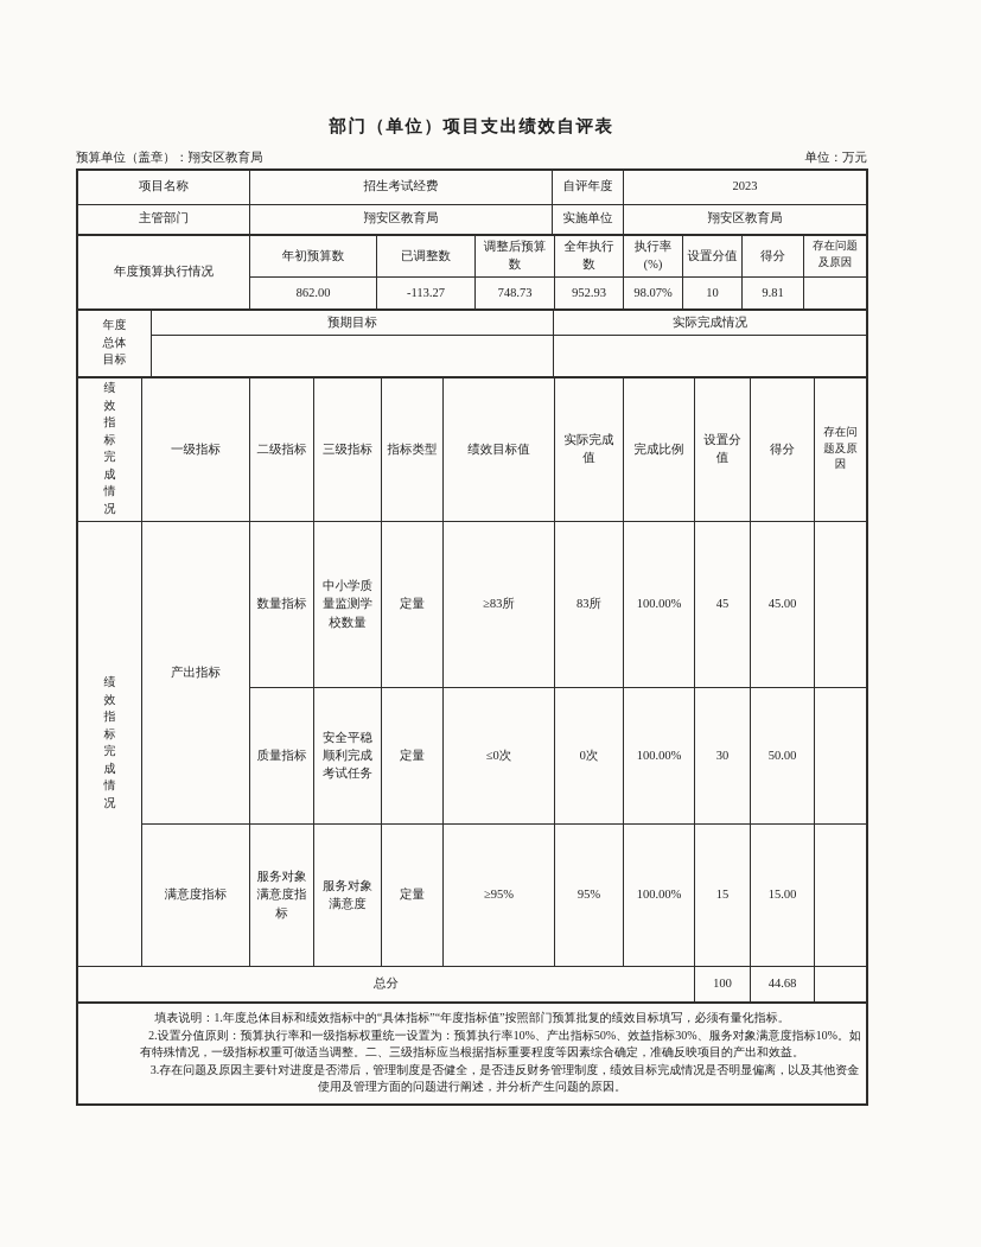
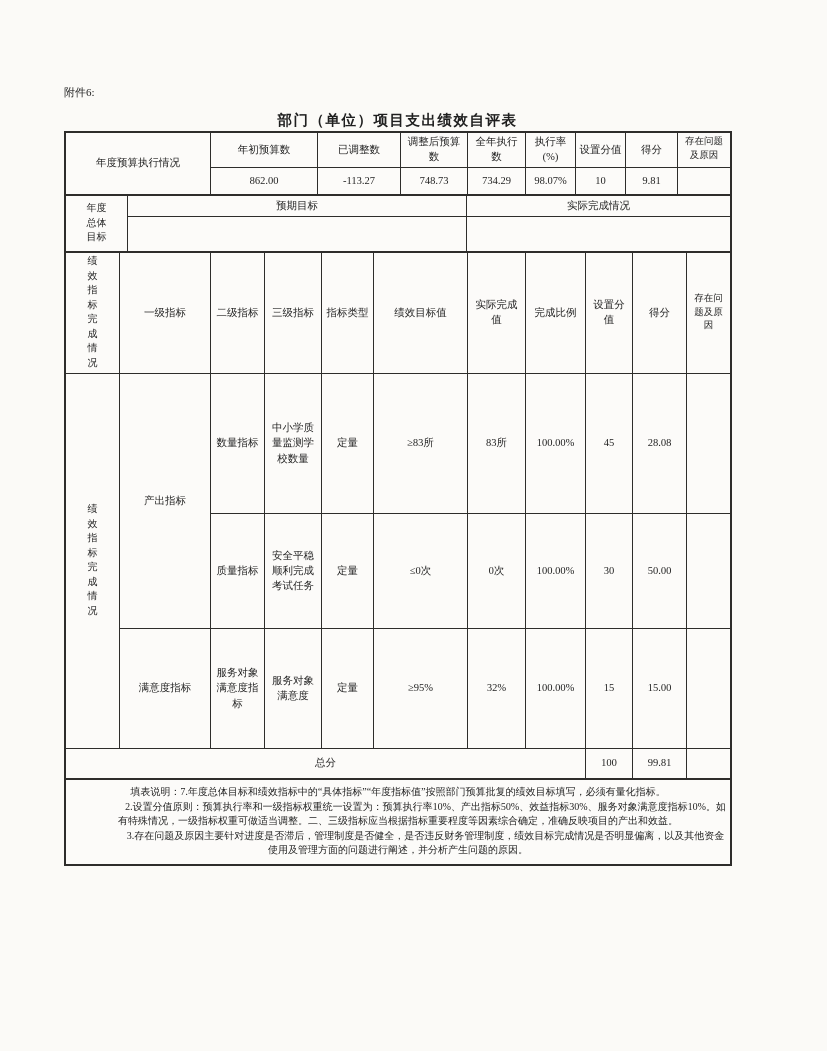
+ 附件6:
  部门（单位）项目支出绩效自评表
- 预算单位（盖章）：翔安区教育局
- 单位：万元
- 项目名称	招生考试经费	自评年度	2023
- 主管部门	翔安区教育局	实施单位	翔安区教育局
  年度预算执行情况	年初预算数	已调整数	调整后预算数	全年执行数	执行率(%)	设置分值	得分	存在问题及原因
- 862.00	-113.27	748.73	952.93	98.07%	10	9.81
+ 862.00	-113.27	748.73	734.29	98.07%	10	9.81
  年度 总体 目标	预期目标	实际完成情况
  绩 效 指 标 完 成 情 况	一级指标	二级指标	三级指标	指标类型	绩效目标值	实际完成值	完成比例	设置分值	得分	存在问题及原因
- 绩 效 指 标 完 成 情 况	产出指标	数量指标	中小学质量监测学校数量	定量	≥83所	83所	100.00%	45	45.00
+ 绩 效 指 标 完 成 情 况	产出指标	数量指标	中小学质量监测学校数量	定量	≥83所	83所	100.00%	45	28.08
  质量指标	安全平稳顺利完成考试任务	定量	≤0次	0次	100.00%	30	50.00
- 满意度指标	服务对象满意度指标	服务对象满意度	定量	≥95%	95%	100.00%	15	15.00
+ 满意度指标	服务对象满意度指标	服务对象满意度	定量	≥95%	32%	100.00%	15	15.00
- 总分	100	44.68
+ 总分	100	99.81
- 填表说明：1.年度总体目标和绩效指标中的“具体指标”“年度指标值”按照部门预算批复的绩效目标填写，必须有量化指标。 2.设置分值原则：预算执行率和一级指标权重统一设置为：预算执行率10%、产出指标50%、效益指标30%、服务对象满意度指标10%。如有特殊情况，一级指标权重可做适当调整。二、三级指标应当根据指标重要程度等因素综合确定，准确反映项目的产出和效益。 3.存在问题及原因主要针对进度是否滞后，管理制度是否健全，是否违反财务管理制度，绩效目标完成情况是否明显偏离，以及其他资金使用及管理方面的问题进行阐述，并分析产生问题的原因。
+ 填表说明：7.年度总体目标和绩效指标中的“具体指标”“年度指标值”按照部门预算批复的绩效目标填写，必须有量化指标。 2.设置分值原则：预算执行率和一级指标权重统一设置为：预算执行率10%、产出指标50%、效益指标30%、服务对象满意度指标10%。如有特殊情况，一级指标权重可做适当调整。二、三级指标应当根据指标重要程度等因素综合确定，准确反映项目的产出和效益。 3.存在问题及原因主要针对进度是否滞后，管理制度是否健全，是否违反财务管理制度，绩效目标完成情况是否明显偏离，以及其他资金使用及管理方面的问题进行阐述，并分析产生问题的原因。
